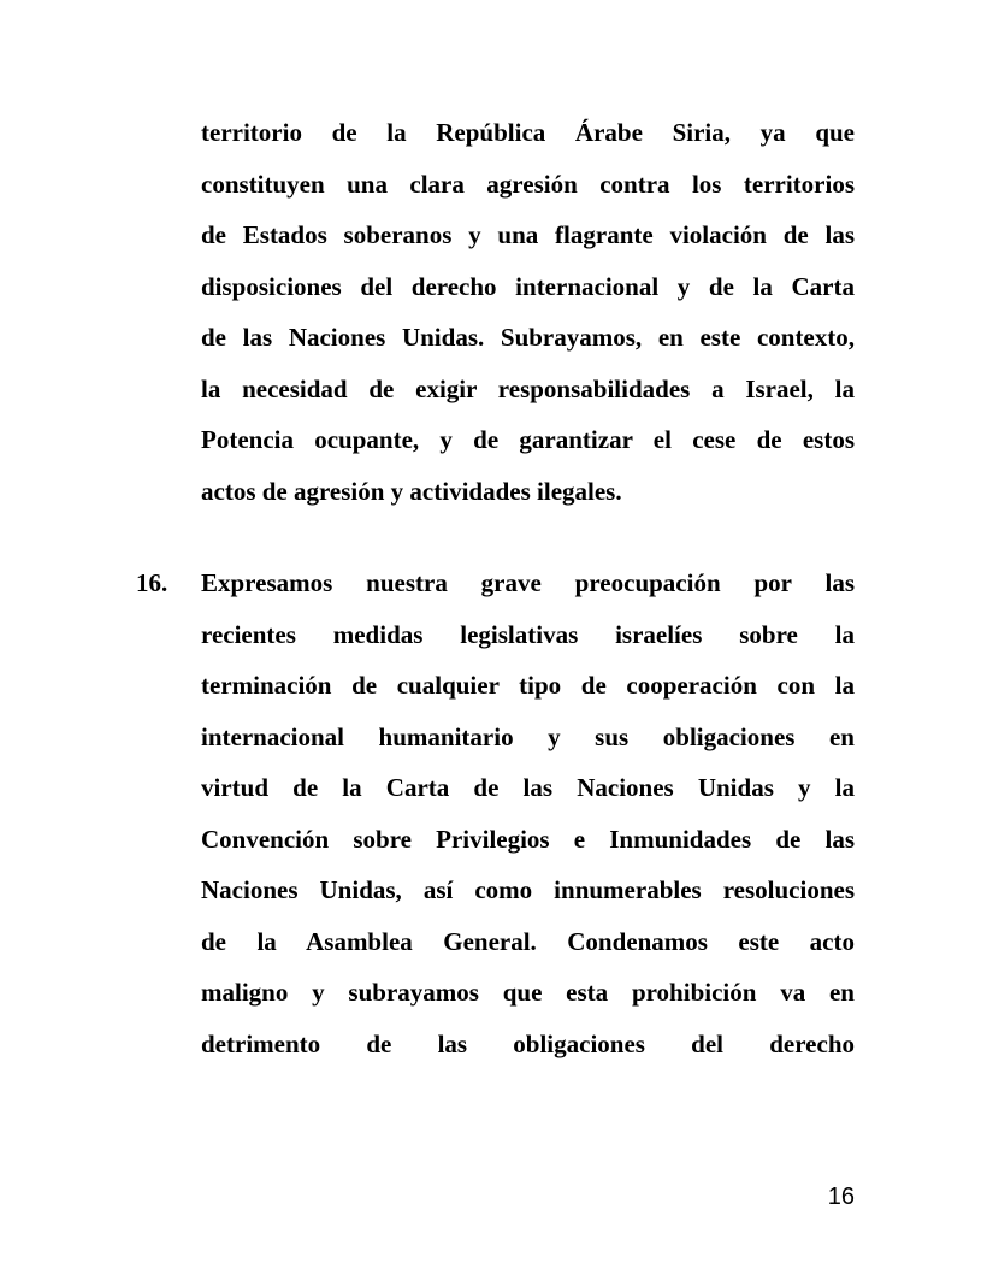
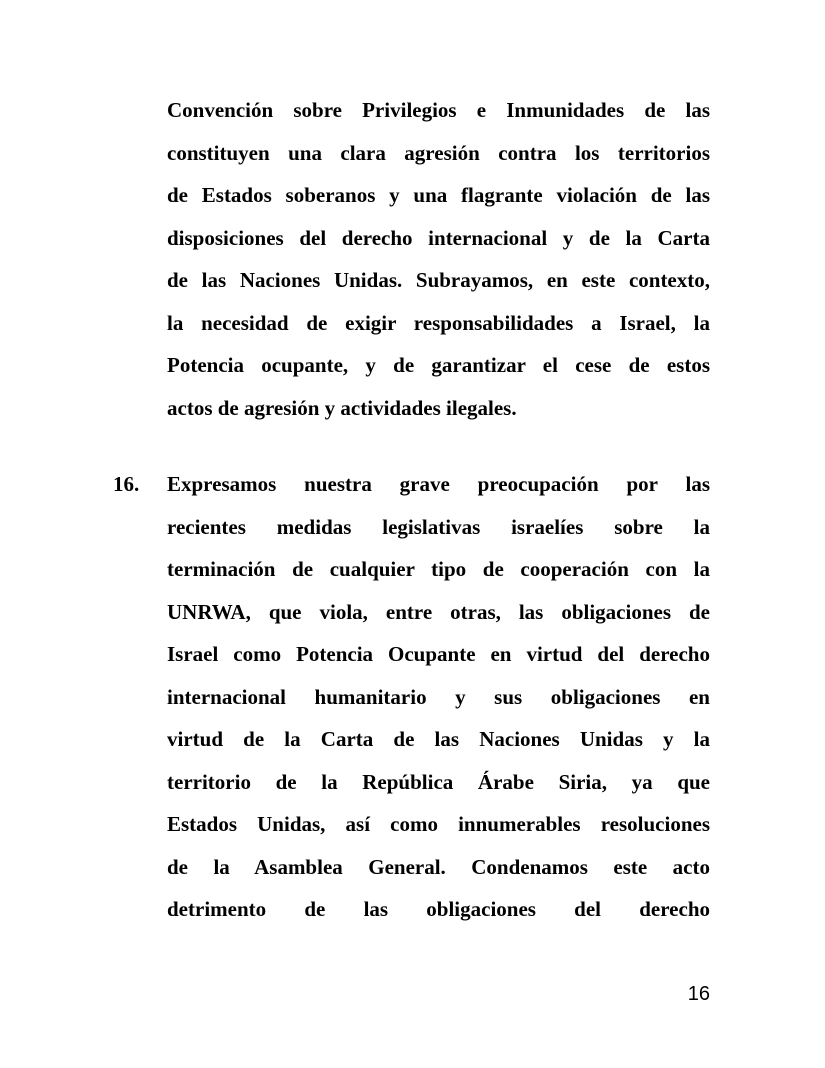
- territorio de la República Árabe Siria, ya que
+ Convención sobre Privilegios e Inmunidades de las
  constituyen una clara agresión contra los territorios
  de Estados soberanos y una flagrante violación de las
  disposiciones del derecho internacional y de la Carta
  de las Naciones Unidas. Subrayamos, en este contexto,
  la necesidad de exigir responsabilidades a Israel, la
  Potencia ocupante, y de garantizar el cese de estos
  actos de agresión y actividades ilegales.
  16.
  Expresamos nuestra grave preocupación por las
  recientes medidas legislativas israelíes sobre la
  terminación de cualquier tipo de cooperación con la
+ UNRWA, que viola, entre otras, las obligaciones de
+ Israel como Potencia Ocupante en virtud del derecho
  internacional humanitario y sus obligaciones en
  virtud de la Carta de las Naciones Unidas y la
- Convención sobre Privilegios e Inmunidades de las
+ territorio de la República Árabe Siria, ya que
- Naciones Unidas, así como innumerables resoluciones
+ Estados Unidas, así como innumerables resoluciones
  de la Asamblea General. Condenamos este acto
- maligno y subrayamos que esta prohibición va en
  detrimento de las obligaciones del derecho
  16
